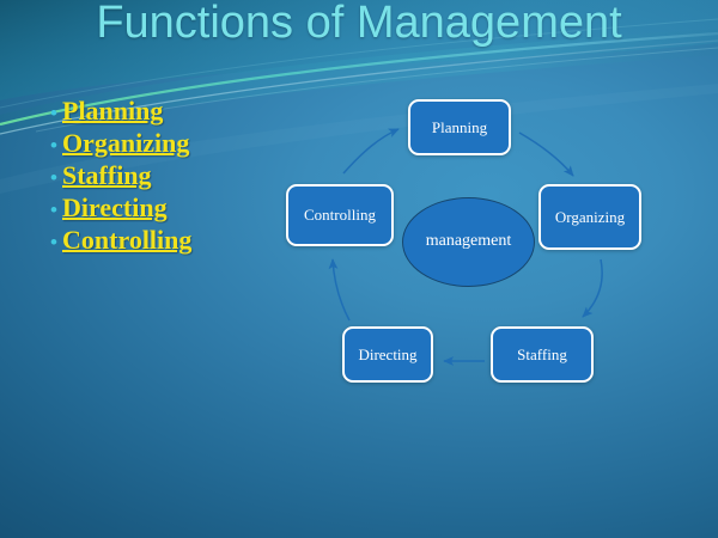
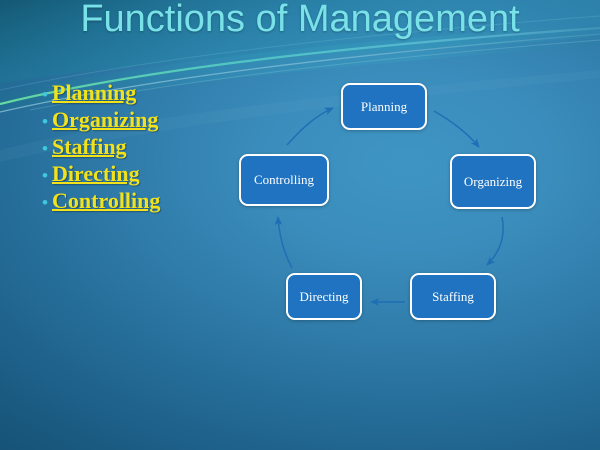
  Functions of Management
  •
  Planning
  •
  Organizing
  •
  Staffing
  •
  Directing
  •
  Controlling
  Planning
  Organizing
  Staffing
  Directing
  Controlling
- management
